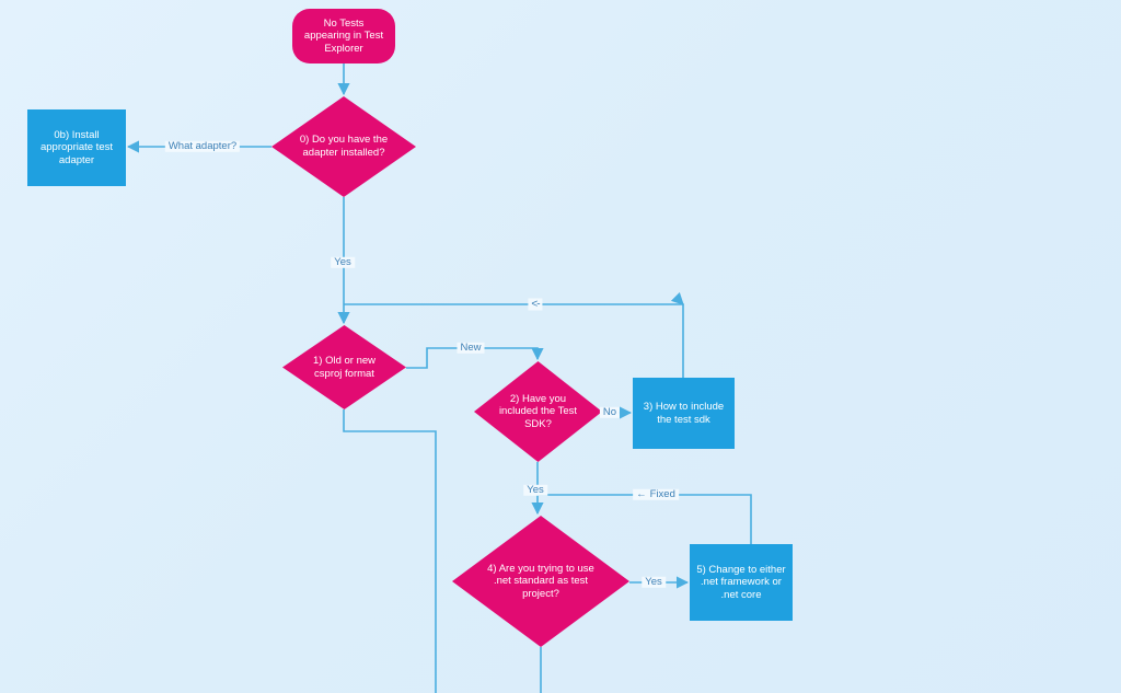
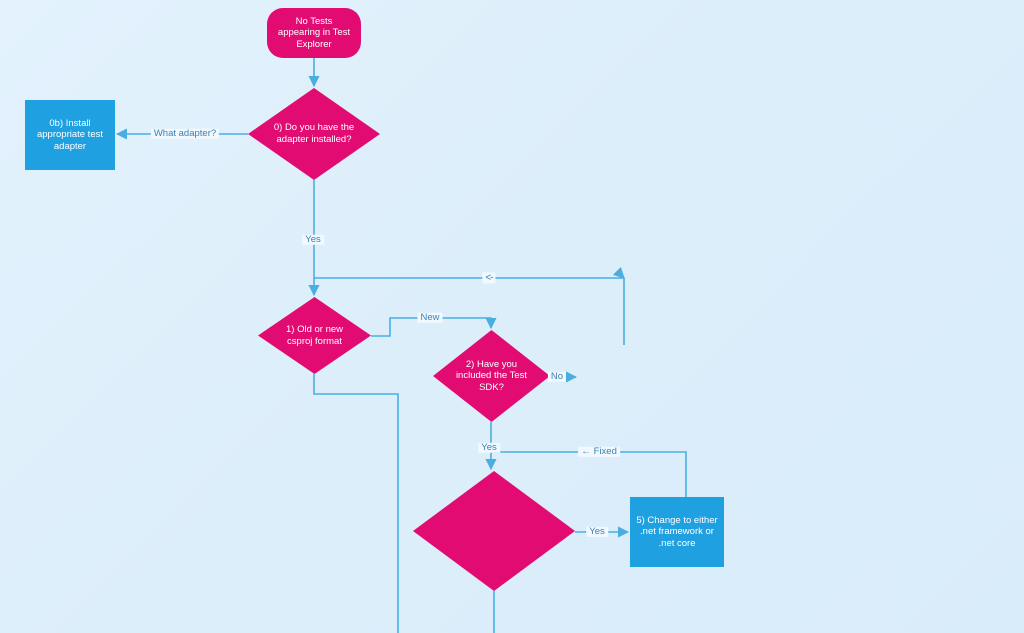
  No Tests
  appearing in Test
  Explorer
  0) Do you have the
  adapter installed?
  0b) Install
  appropriate test
  adapter
  1) Old or new
  csproj format
  2) Have you
  included the Test
  SDK?
- 3) How to include
- the test sdk
- 4) Are you trying to use
- .net standard as test
- project?
  5) Change to either
  .net framework or
  .net core
  What adapter?
  Yes
  <-
  New
  No
  Yes
  Fixed
  Yes
